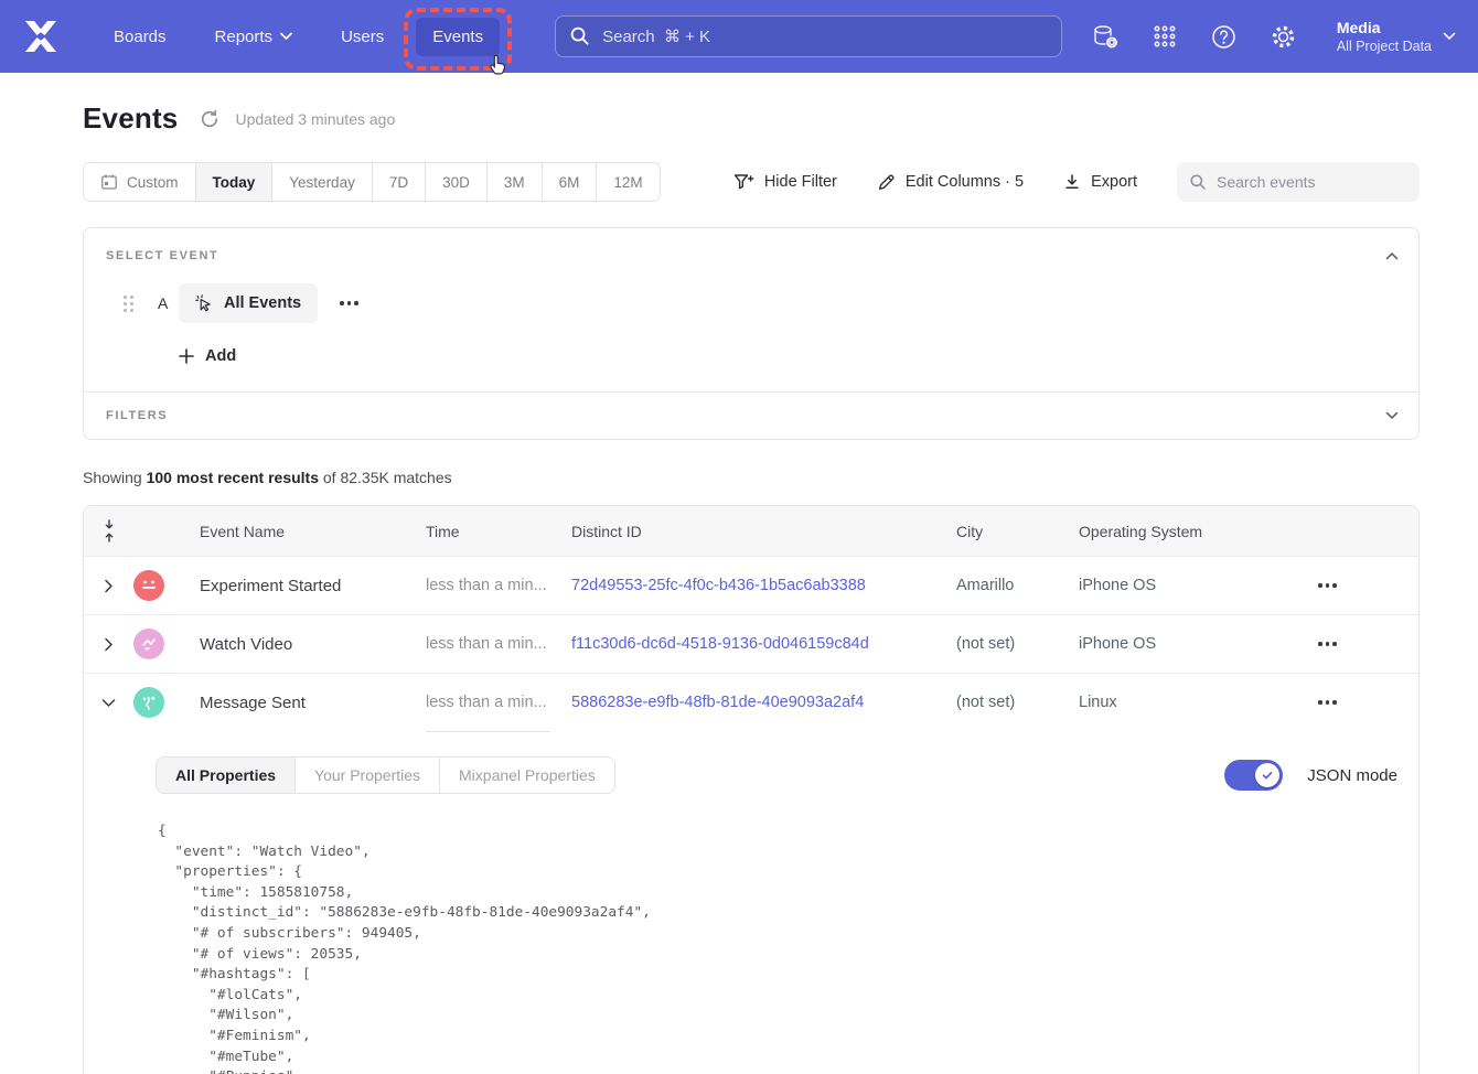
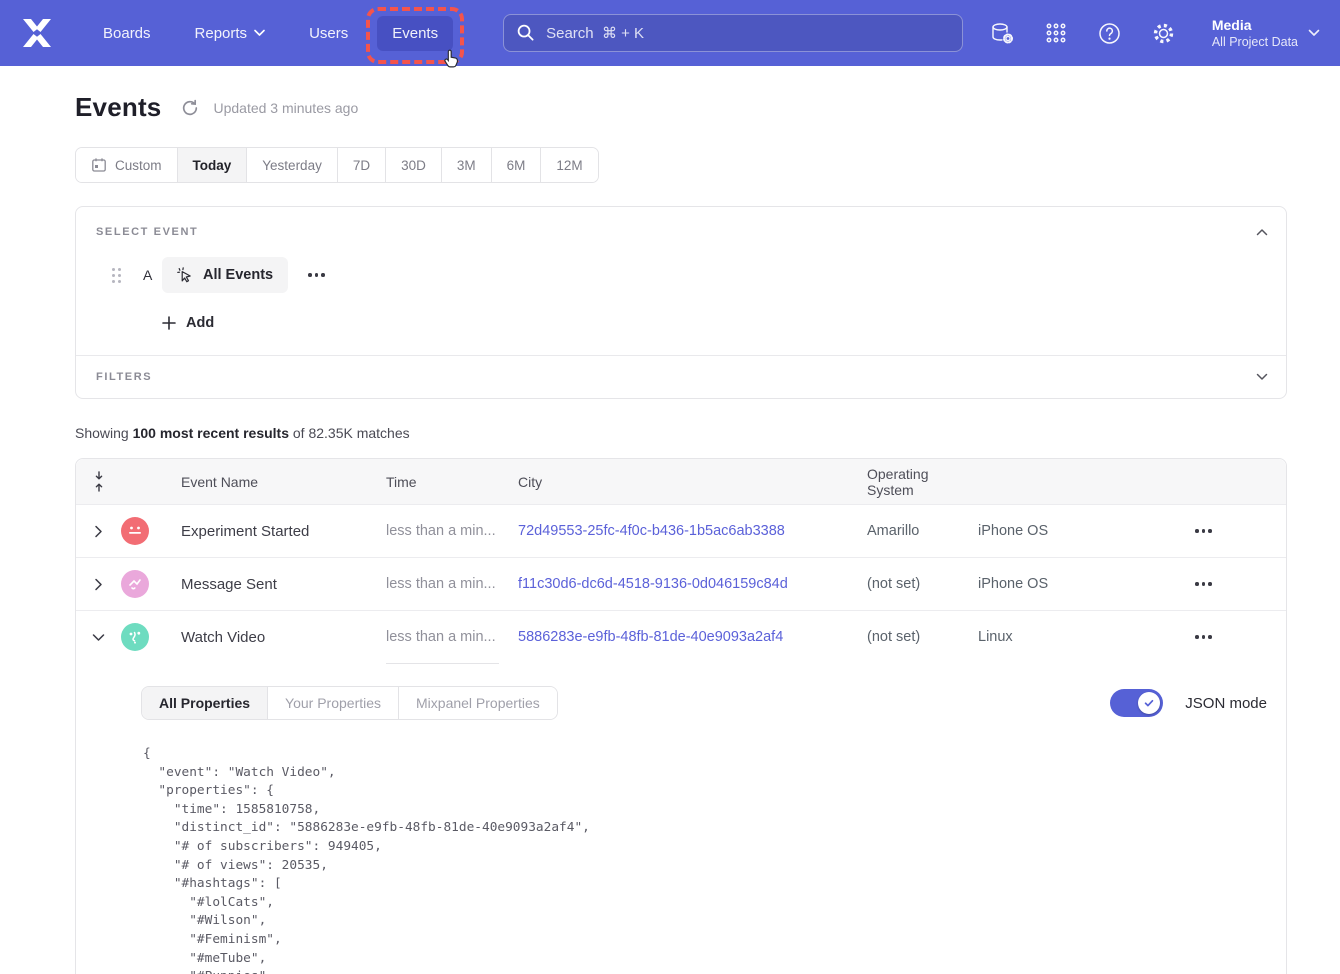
  Boards
  Reports
  Users
  Events
  Search ⌘ + K
  Media
  All Project Data
  Events
  Updated 3 minutes ago
  Custom
  Today
  Yesterday
  7D
  30D
  3M
  6M
  12M
- Hide Filter
- Edit Columns · 5
- Export
- Search events
  SELECT EVENT
  A
  All Events
  Add
  FILTERS
  Showing 100 most recent results of 82.35K matches
  Event Name
  Time
- Distinct ID
  City
  Operating System
  Experiment Started
  less than a min...
  72d49553-25fc-4f0c-b436-1b5ac6ab3388
  Amarillo
  iPhone OS
- Watch Video
+ Message Sent
  less than a min...
  f11c30d6-dc6d-4518-9136-0d046159c84d
  (not set)
  iPhone OS
- Message Sent
+ Watch Video
  less than a min...
  5886283e-e9fb-48fb-81de-40e9093a2af4
  (not set)
  Linux
  All Properties
  Your Properties
  Mixpanel Properties
  JSON mode
  {
  "event": "Watch Video",
  "properties": {
  "time": 1585810758,
  "distinct_id": "5886283e-e9fb-48fb-81de-40e9093a2af4",
  "# of subscribers": 949405,
  "# of views": 20535,
  "#hashtags": [
  "#lolCats",
  "#Wilson",
  "#Feminism",
  "#meTube",
